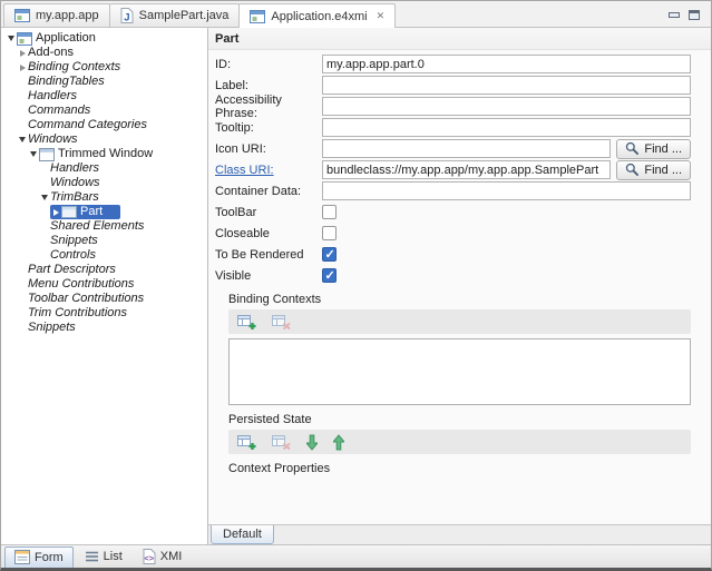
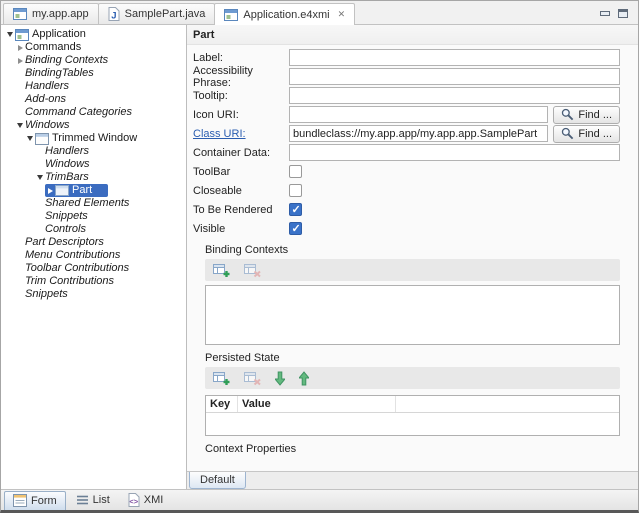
  my.app.app
  SamplePart.java
  Application.e4xmi
  ✕
  Application
- Add-ons
+ Commands
  Binding Contexts
  BindingTables
  Handlers
- Commands
+ Add-ons
  Command Categories
  Windows
  Trimmed Window
  Handlers
  Windows
  TrimBars
  Part
  Shared Elements
  Snippets
  Controls
  Part Descriptors
  Menu Contributions
  Toolbar Contributions
  Trim Contributions
  Snippets
  Part
- ID:
- my.app.app.part.0
  Label:
  Accessibility Phrase:
  Tooltip:
  Icon URI:
  Find ...
  Class URI:
  bundleclass://my.app.app/my.app.app.SamplePart
  Find ...
  Container Data:
  ToolBar
  Closeable
  To Be Rendered
  Visible
  Binding Contexts
  Persisted State
+ Key
+ Value
  Context Properties
  Default
  Form
  List
  XMI
